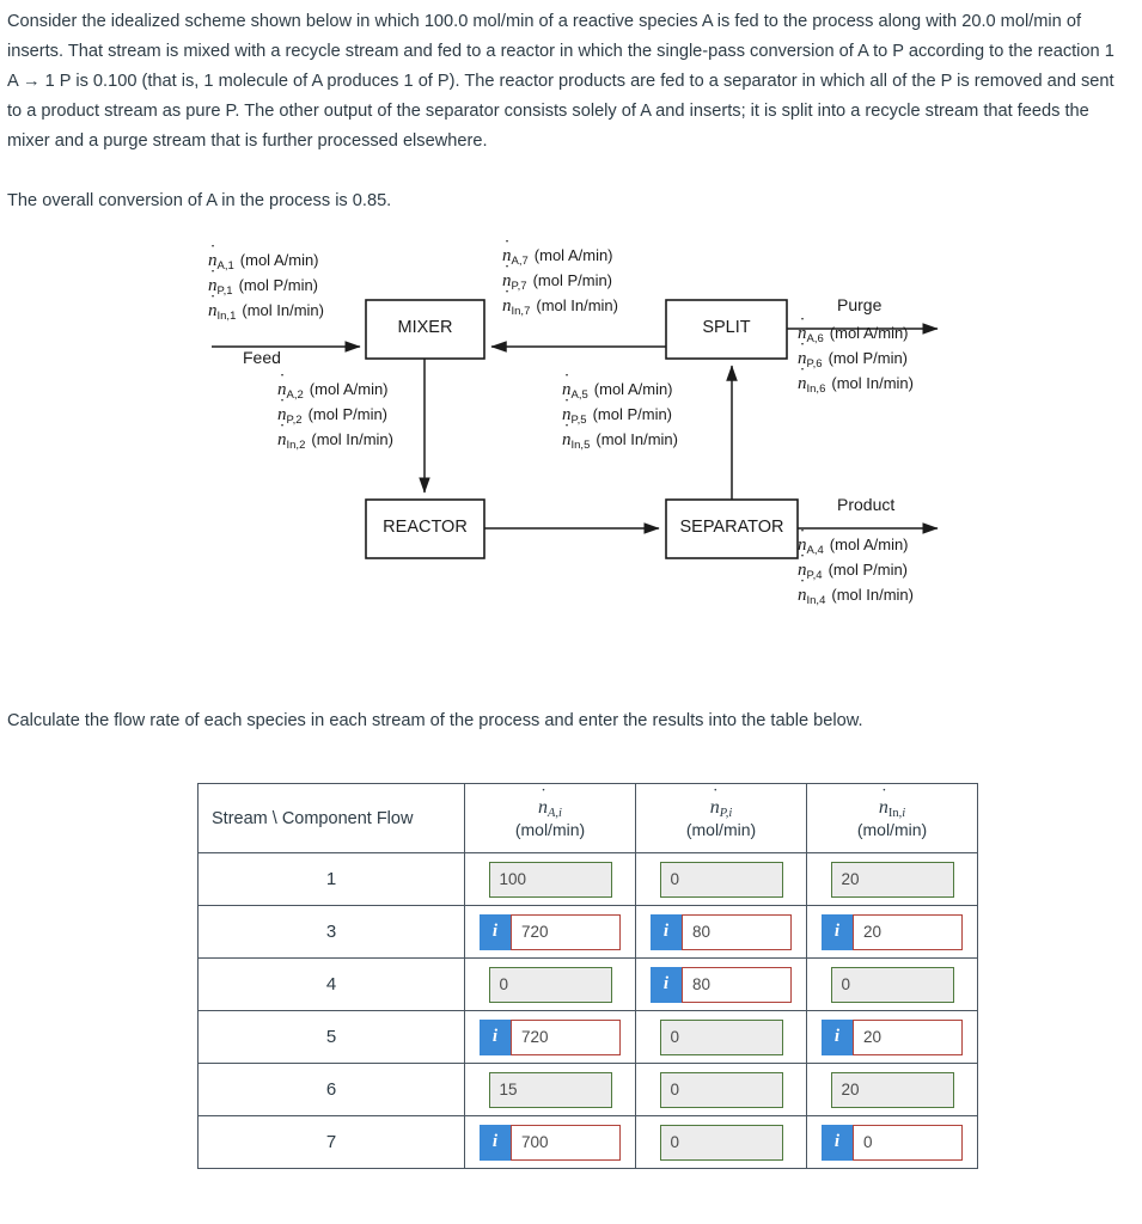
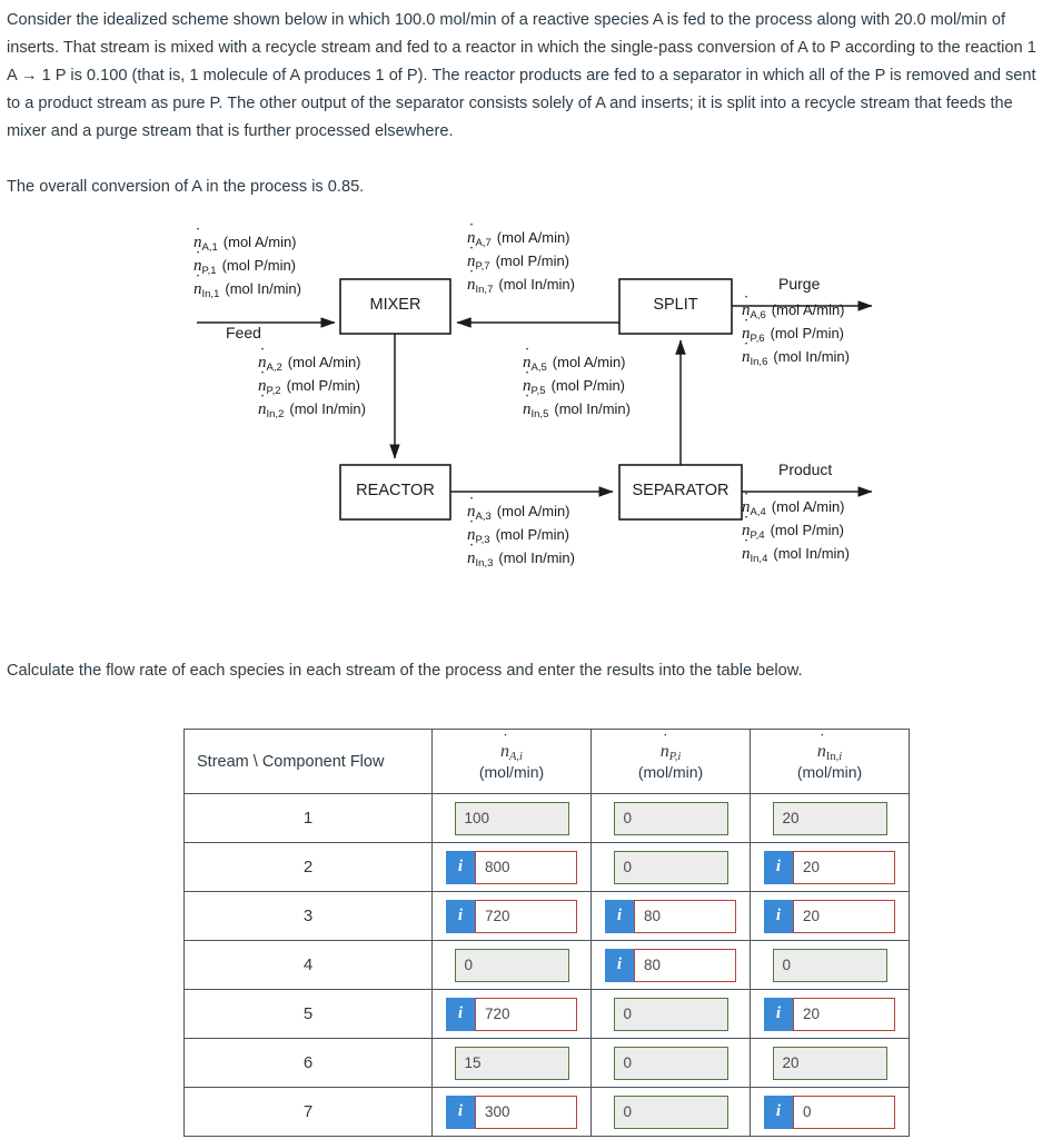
  Consider the idealized scheme shown below in which 100.0 mol/min of a reactive species A is fed to the process along with 20.0 mol/min of inserts. That stream is mixed with a recycle stream and fed to a reactor in which the single-pass conversion of A to P according to the reaction 1 A → 1 P is 0.100 (that is, 1 molecule of A produces 1 of P). The reactor products are fed to a separator in which all of the P is removed and sent to a product stream as pure P. The other output of the separator consists solely of A and inserts; it is split into a recycle stream that feeds the mixer and a purge stream that is further processed elsewhere.
  The overall conversion of A in the process is 0.85.
  MIXER
  SPLIT
  REACTOR
  SEPARATOR
  Feed
  Purge
  Product
  nA,1 (mol A/min)
  nP,1 (mol P/min)
  nIn,1 (mol In/min)
  nA,7 (mol A/min)
  nP,7 (mol P/min)
  nIn,7 (mol In/min)
  nA,6 (mol A/min)
  nP,6 (mol P/min)
  nIn,6 (mol In/min)
  nA,2 (mol A/min)
  nP,2 (mol P/min)
  nIn,2 (mol In/min)
  nA,5 (mol A/min)
  nP,5 (mol P/min)
  nIn,5 (mol In/min)
+ nA,3 (mol A/min)
+ nP,3 (mol P/min)
+ nIn,3 (mol In/min)
  nA,4 (mol A/min)
  nP,4 (mol P/min)
  nIn,4 (mol In/min)
  Calculate the flow rate of each species in each stream of the process and enter the results into the table below.
  Stream \ Component Flow	nA,i (mol/min)	nP,i (mol/min)	nIn,i (mol/min)
  1	100	0	20
+ 2	i 800	0	i 20
  3	i 720	i 80	i 20
  4	0	i 80	0
  5	i 720	0	i 20
  6	15	0	20
- 7	i 700	0	i 0
+ 7	i 300	0	i 0
